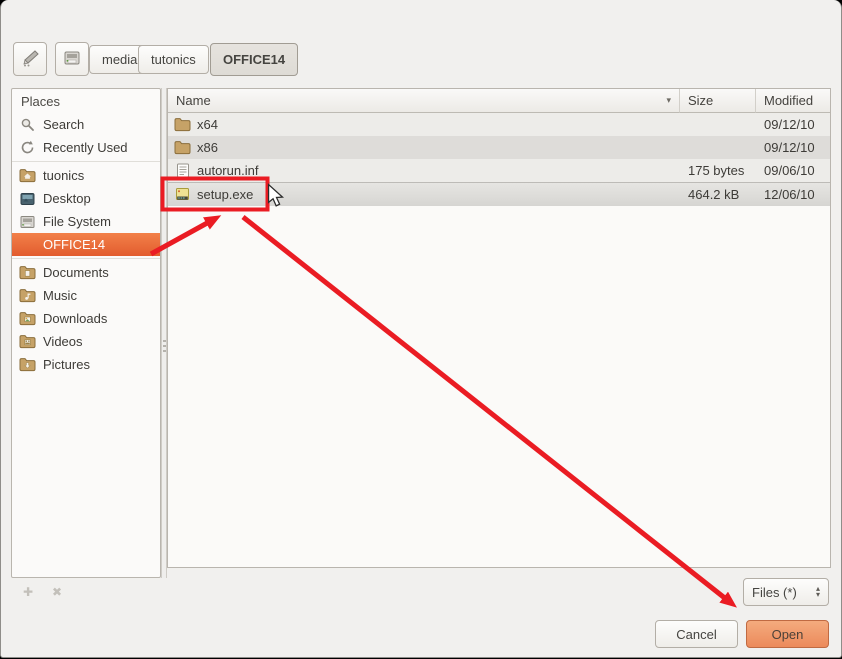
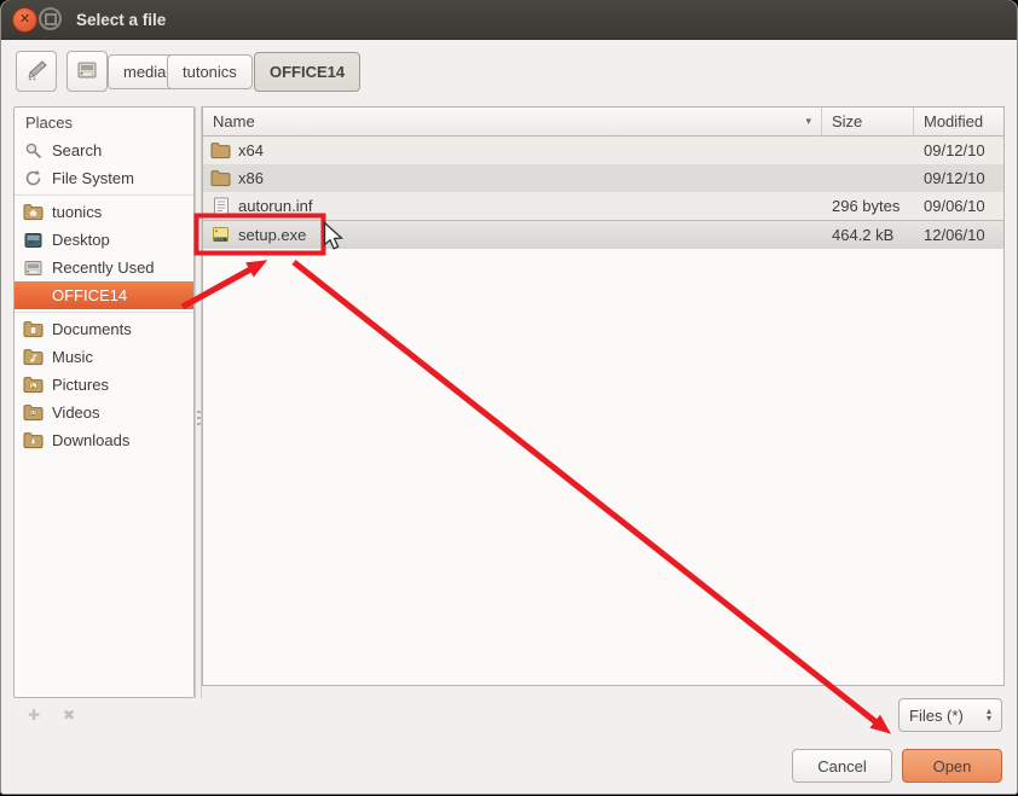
+ ✕
+ Select a file
  media
  tutonics
  OFFICE14
  Places
  Search
- Recently Used
+ File System
  tuonics
  Desktop
- File System
+ Recently Used
  OFFICE14
  Documents
  Music
- Downloads
+ Pictures
  Videos
- Pictures
+ Downloads
  Name
  ▾
  Size
  Modified
  x64
  09/12/10
  x86
  09/12/10
  autorun.inf
- 175 bytes
+ 296 bytes
  09/06/10
  setup.exe
  464.2 kB
  12/06/10
  ✚
  ✖
  Files (*)
  ▴
  ▾
  Cancel
  Open
